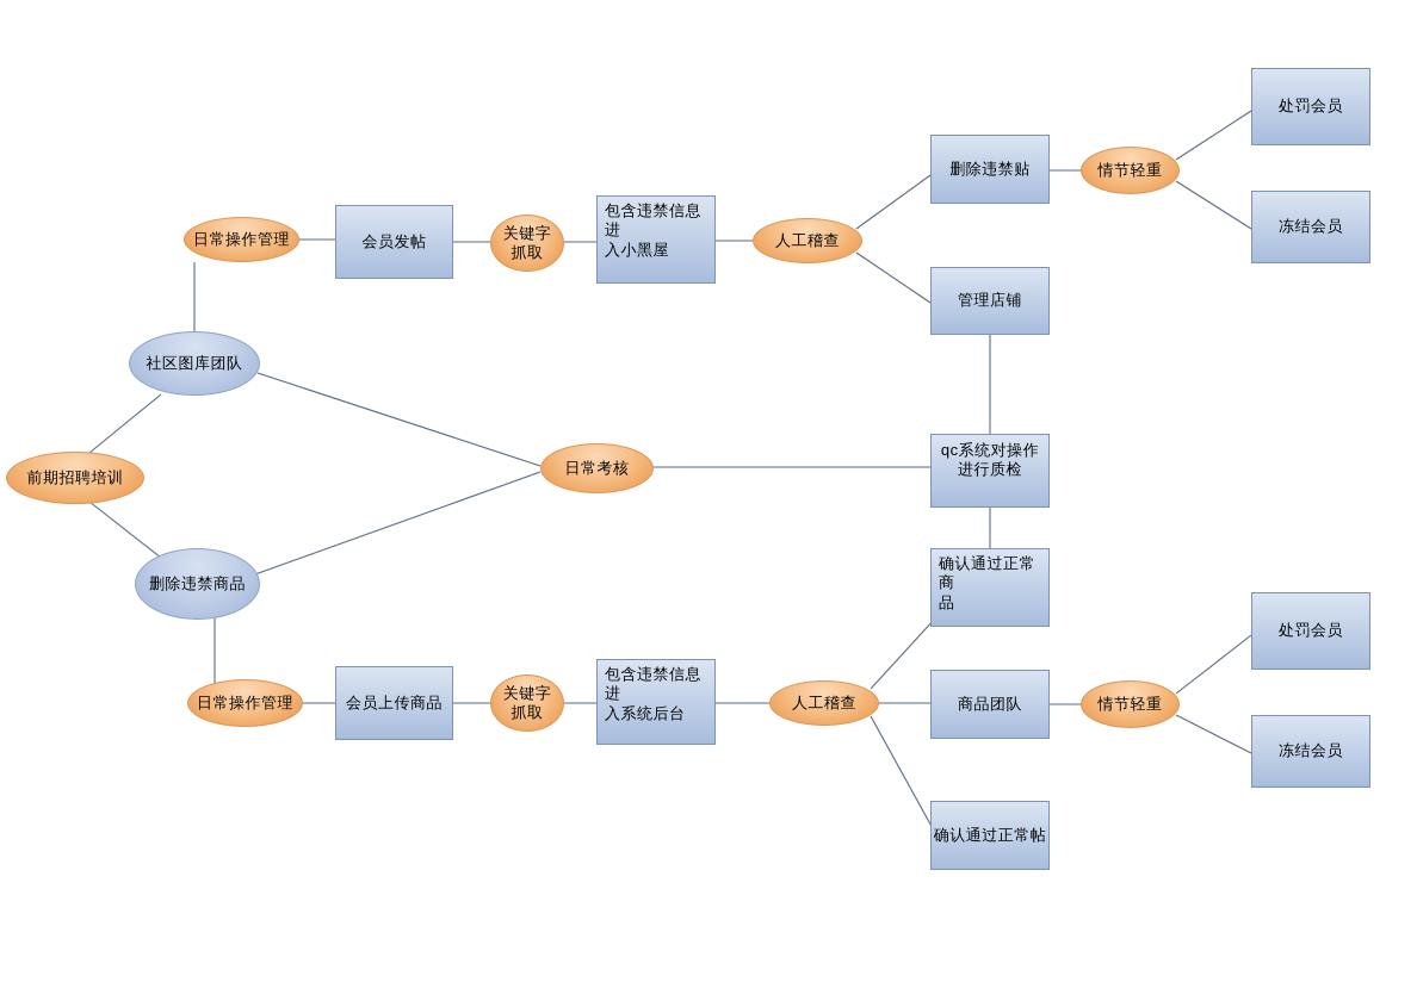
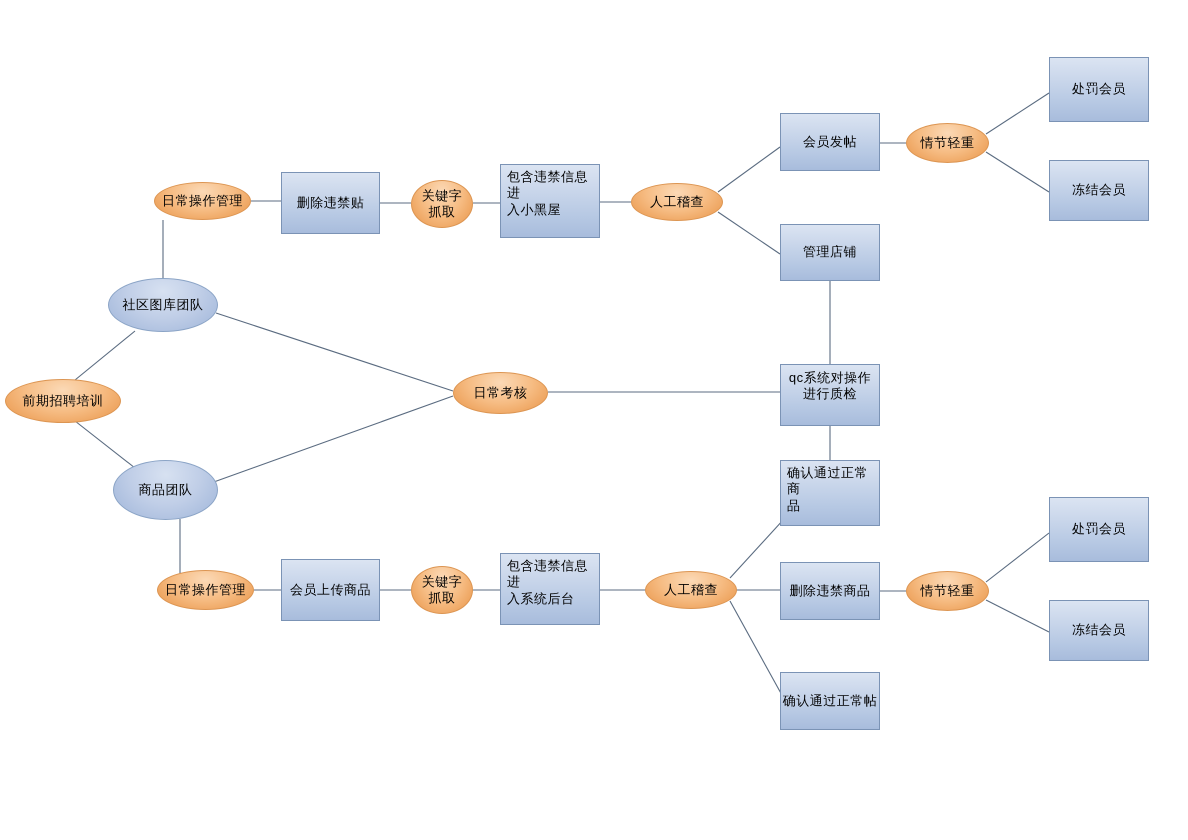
  前期招聘培训
  社区图库团队
- 删除违禁商品
+ 商品团队
  日常操作管理
  日常操作管理
  日常考核
- 会员发帖
+ 删除违禁贴
  关键字
  抓取
  包含违禁信息进
  入小黑屋
  人工稽查
- 删除违禁贴
+ 会员发帖
  管理店铺
  情节轻重
  处罚会员
  冻结会员
  qc系统对操作
  进行质检
  确认通过正常商
  品
  会员上传商品
  关键字
  抓取
  包含违禁信息进
  入系统后台
  人工稽查
- 商品团队
+ 删除违禁商品
  确认通过正常帖
  情节轻重
  处罚会员
  冻结会员
